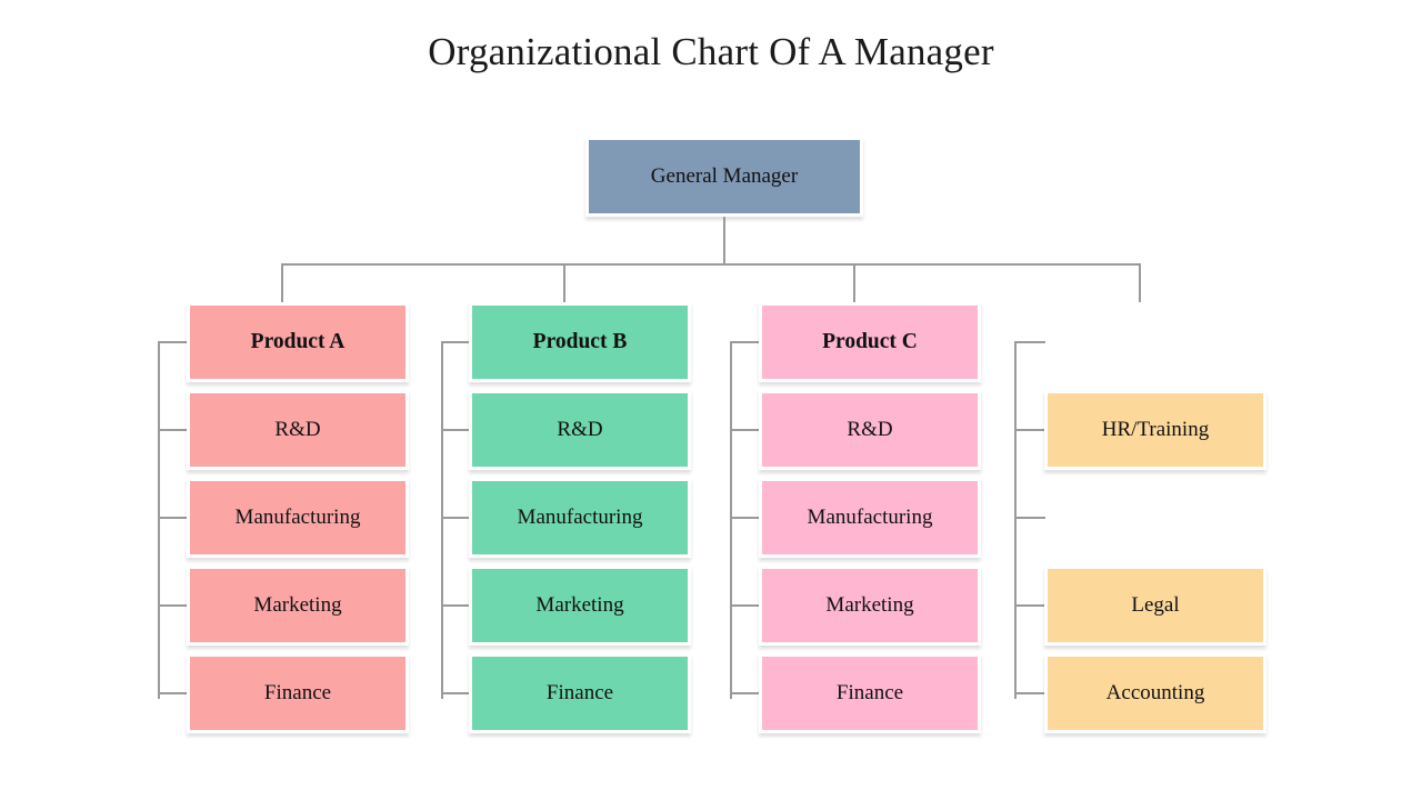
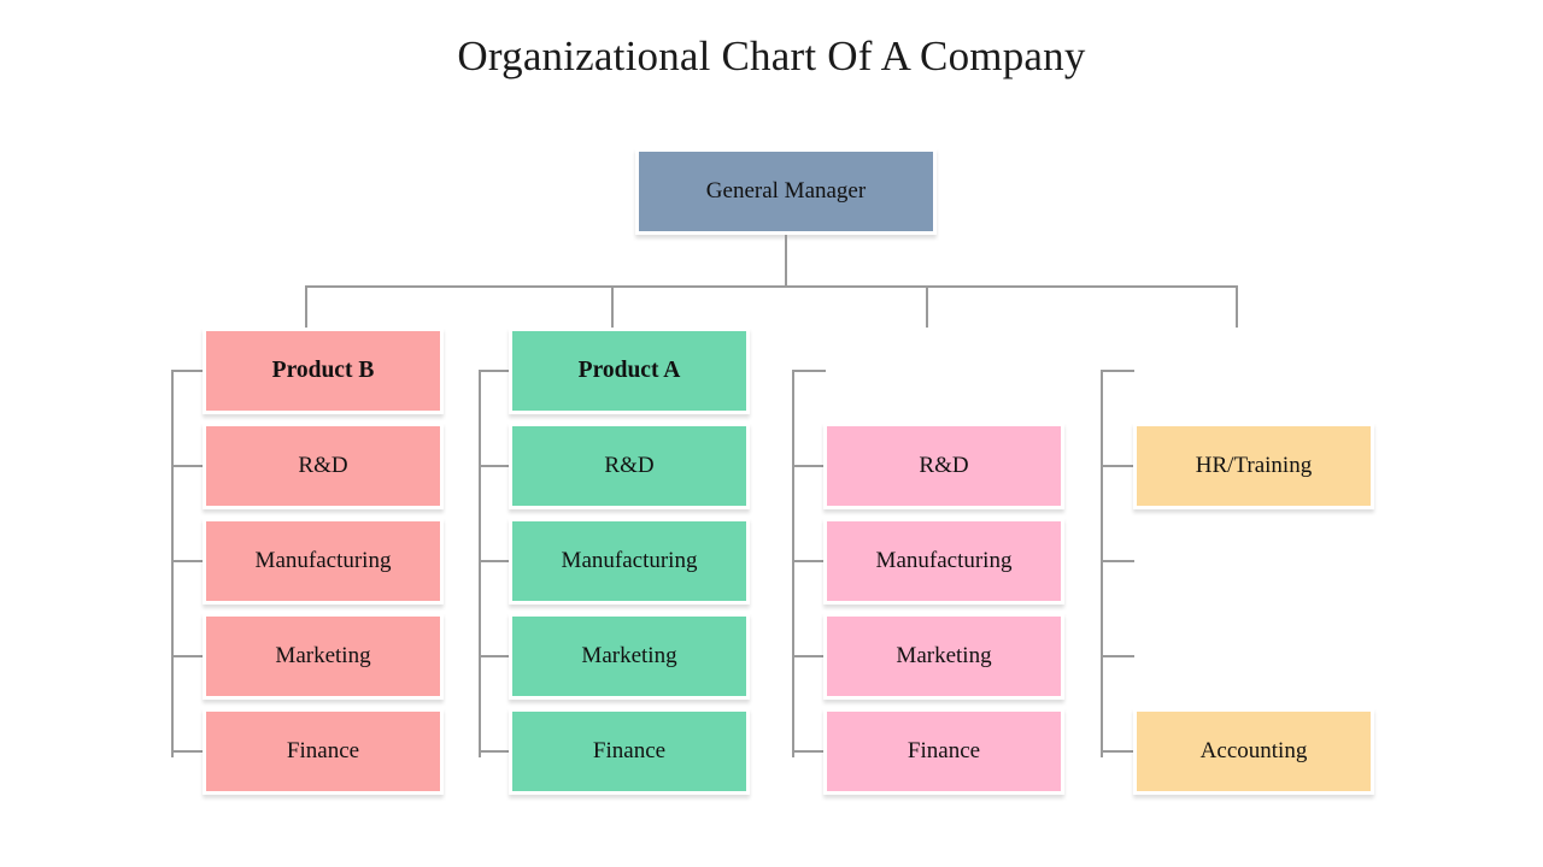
- Organizational Chart Of A Manager
+ Organizational Chart Of A Company
  General Manager
- Product A
+ Product B
  R&D
  Manufacturing
  Marketing
  Finance
- Product B
+ Product A
  R&D
  Manufacturing
  Marketing
  Finance
- Product C
  R&D
  Manufacturing
  Marketing
  Finance
  HR/Training
- Legal
  Accounting
